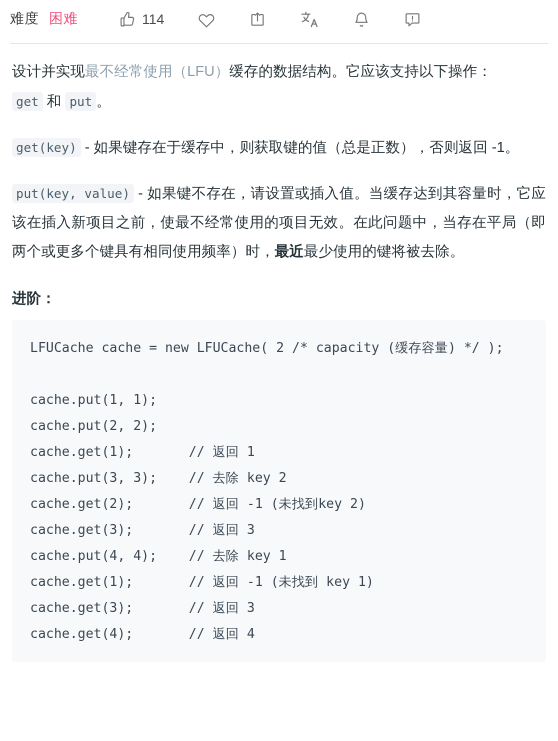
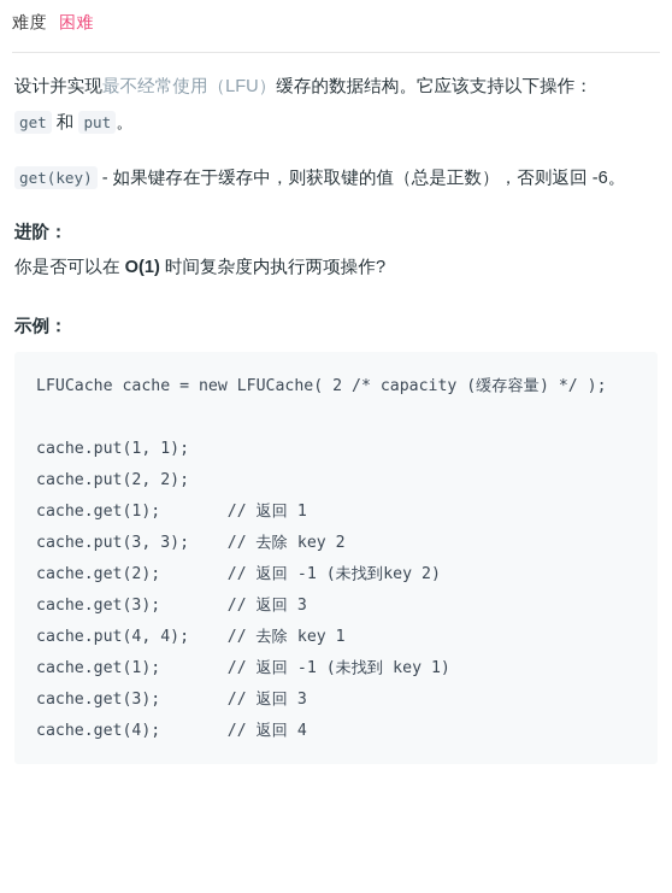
  难度
  困难
- 114
  设计并实现最不经常使用（LFU）缓存的数据结构。它应该支持以下操作：
  get 和 put 。
- get(key) - 如果键存在于缓存中，则获取键的值（总是正数），否则返回 -1。
+ get(key) - 如果键存在于缓存中，则获取键的值（总是正数），否则返回 -6。
- put(key, value) - 如果键不存在，请设置或插入值。当缓存达到其容量时，它应该在插入新项目之前，使最不经常使用的项目无效。在此问题中，当存在平局（即两个或更多个键具有相同使用频率）时，最近最少使用的键将被去除。
  进阶：
+ 你是否可以在 O(1) 时间复杂度内执行两项操作?
+ 示例：
  LFUCache cache = new LFUCache( 2 /* capacity (缓存容量) */ );
  cache.put(1, 1);
  cache.put(2, 2);
  cache.get(1); // 返回 1
  cache.put(3, 3); // 去除 key 2
  cache.get(2); // 返回 -1 (未找到key 2)
  cache.get(3); // 返回 3
  cache.put(4, 4); // 去除 key 1
  cache.get(1); // 返回 -1 (未找到 key 1)
  cache.get(3); // 返回 3
  cache.get(4); // 返回 4
